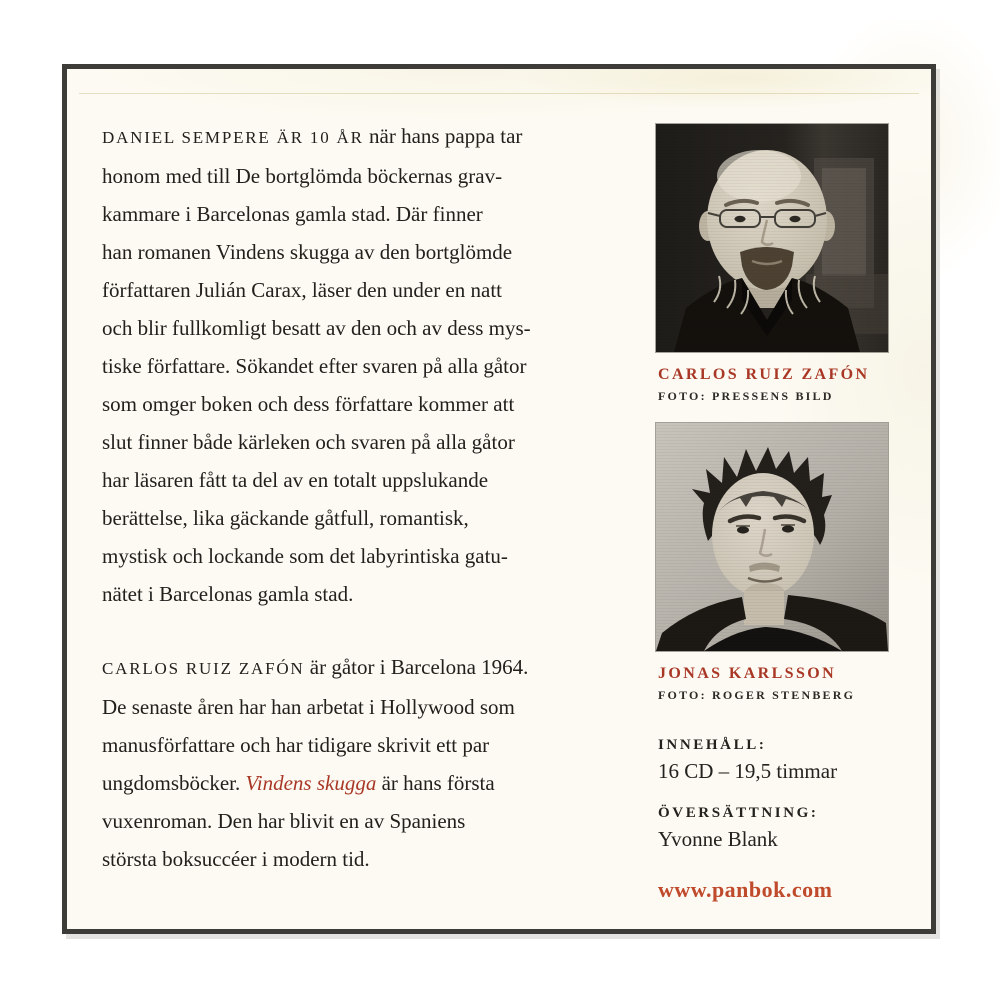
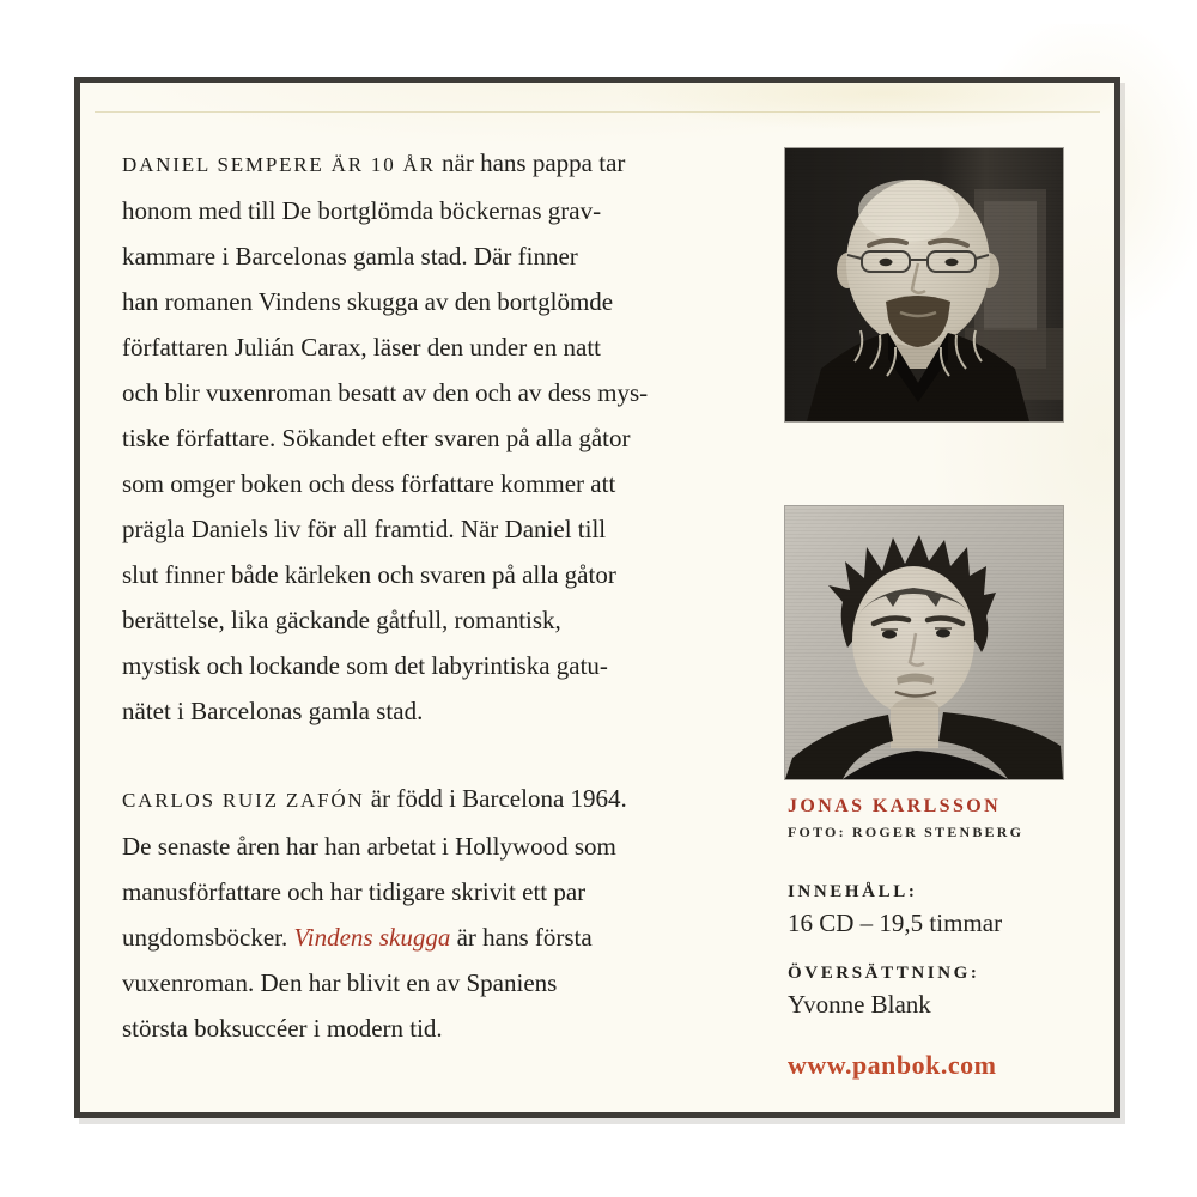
  DANIEL SEMPERE ÄR 10 ÅR när hans pappa tar
  honom med till De bortglömda böckernas grav-
  kammare i Barcelonas gamla stad. Där finner
  han romanen Vindens skugga av den bortglömde
  författaren Julián Carax, läser den under en natt
- och blir fullkomligt besatt av den och av dess mys-
+ och blir vuxenroman besatt av den och av dess mys-
  tiske författare. Sökandet efter svaren på alla gåtor
  som omger boken och dess författare kommer att
+ prägla Daniels liv för all framtid. När Daniel till
  slut finner både kärleken och svaren på alla gåtor
- har läsaren fått ta del av en totalt uppslukande
  berättelse, lika gäckande gåtfull, romantisk,
  mystisk och lockande som det labyrintiska gatu-
  nätet i Barcelonas gamla stad.
- CARLOS RUIZ ZAFÓN är gåtor i Barcelona 1964.
+ CARLOS RUIZ ZAFÓN är född i Barcelona 1964.
  De senaste åren har han arbetat i Hollywood som
  manusförfattare och har tidigare skrivit ett par
  ungdomsböcker. Vindens skugga är hans första
  vuxenroman. Den har blivit en av Spaniens
  största boksuccéer i modern tid.
- CARLOS RUIZ ZAFÓN
- FOTO: PRESSENS BILD
  JONAS KARLSSON
  FOTO: ROGER STENBERG
  INNEHÅLL:
  16 CD – 19,5 timmar
  ÖVERSÄTTNING:
  Yvonne Blank
  www.panbok.com
